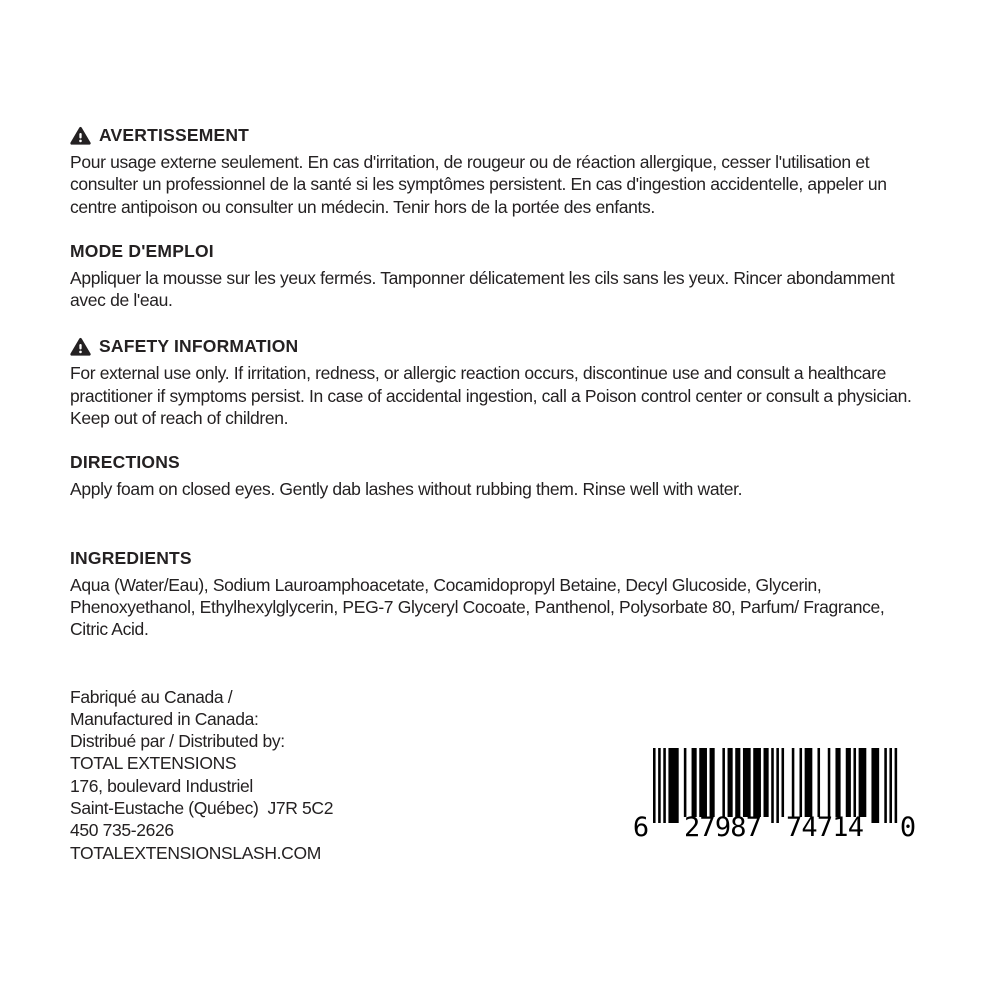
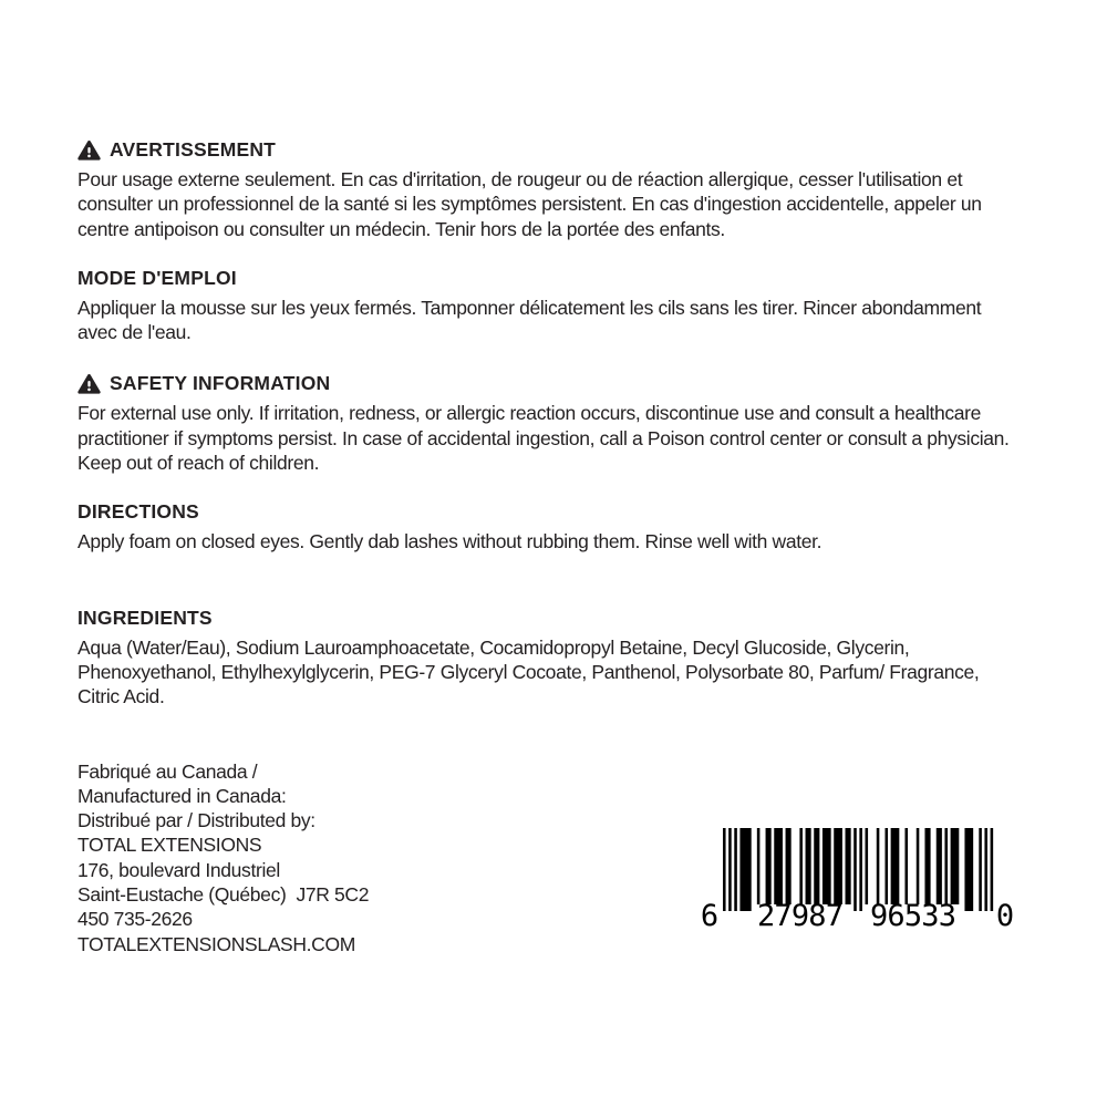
  AVERTISSEMENT
  Pour usage externe seulement. En cas d'irritation, de rougeur ou de réaction allergique, cesser l'utilisation et consulter un professionnel de la santé si les symptômes persistent. En cas d'ingestion accidentelle, appeler un centre antipoison ou consulter un médecin. Tenir hors de la portée des enfants.
  MODE D'EMPLOI
- Appliquer la mousse sur les yeux fermés. Tamponner délicatement les cils sans les yeux. Rincer abondamment avec de l'eau.
+ Appliquer la mousse sur les yeux fermés. Tamponner délicatement les cils sans les tirer. Rincer abondamment avec de l'eau.
  SAFETY INFORMATION
  For external use only. If irritation, redness, or allergic reaction occurs, discontinue use and consult a healthcare practitioner if symptoms persist. In case of accidental ingestion, call a Poison control center or consult a physician. Keep out of reach of children.
  DIRECTIONS
  Apply foam on closed eyes. Gently dab lashes without rubbing them. Rinse well with water.
  INGREDIENTS
  Aqua (Water/Eau), Sodium Lauroamphoacetate, Cocamidopropyl Betaine, Decyl Glucoside, Glycerin, Phenoxyethanol, Ethylhexylglycerin, PEG-7 Glyceryl Cocoate, Panthenol, Polysorbate 80, Parfum/ Fragrance, Citric Acid.
  Fabriqué au Canada /
  Manufactured in Canada:
  Distribué par / Distributed by:
  TOTAL EXTENSIONS
  176, boulevard Industriel
  Saint-Eustache (Québec) J7R 5C2
  450 735-2626
  TOTALEXTENSIONSLASH.COM
  6
  27987
- 74714
+ 96533
  0
